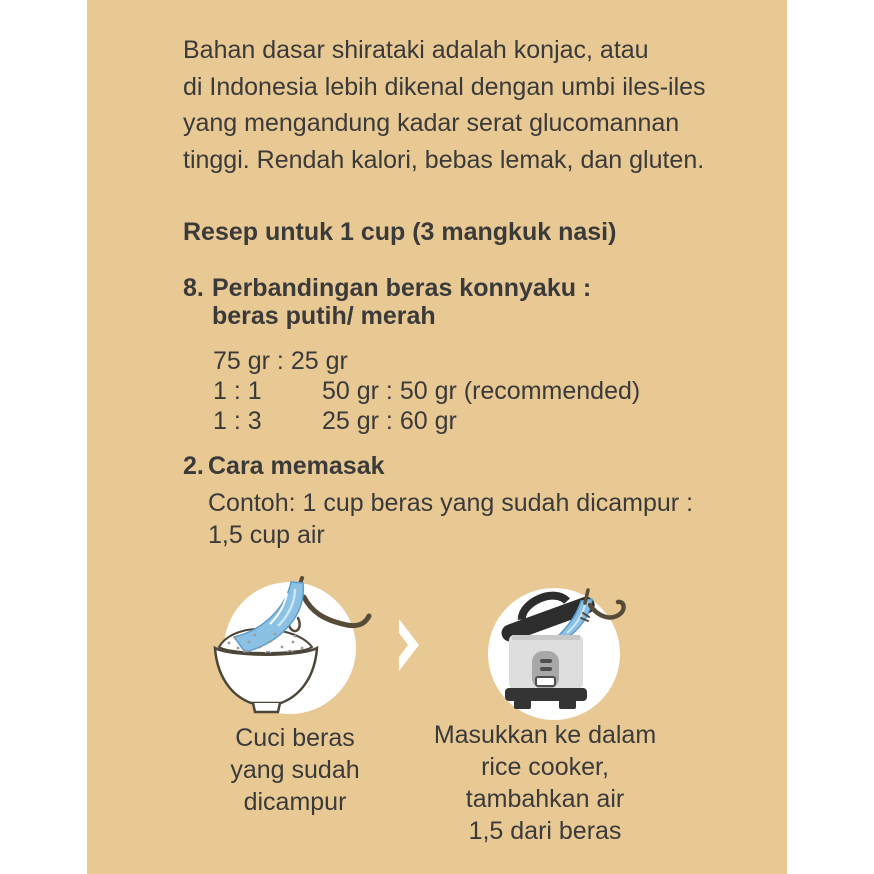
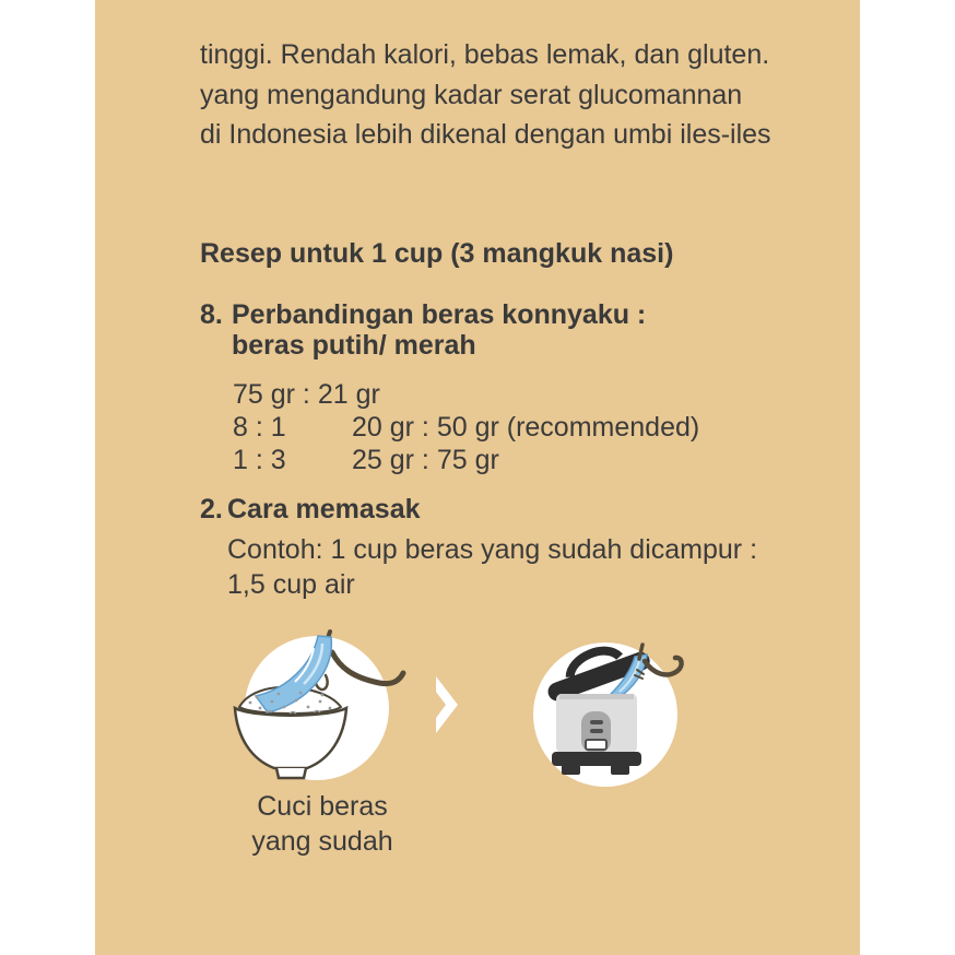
- Bahan dasar shirataki adalah konjac, atau
- di Indonesia lebih dikenal dengan umbi iles-iles
+ tinggi. Rendah kalori, bebas lemak, dan gluten.
  yang mengandung kadar serat glucomannan
- tinggi. Rendah kalori, bebas lemak, dan gluten.
+ di Indonesia lebih dikenal dengan umbi iles-iles
  Resep untuk 1 cup (3 mangkuk nasi)
  8.
  Perbandingan beras konnyaku :
  beras putih/ merah
- 75 gr : 25 gr
+ 75 gr : 21 gr
- 1 : 1
+ 8 : 1
- 50 gr : 50 gr (recommended)
+ 20 gr : 50 gr (recommended)
  1 : 3
- 25 gr : 60 gr
+ 25 gr : 75 gr
  2.
  Cara memasak
  Contoh: 1 cup beras yang sudah dicampur :
  1,5 cup air
  Cuci beras
  yang sudah
- dicampur
- Masukkan ke dalam
- rice cooker,
- tambahkan air
- 1,5 dari beras
